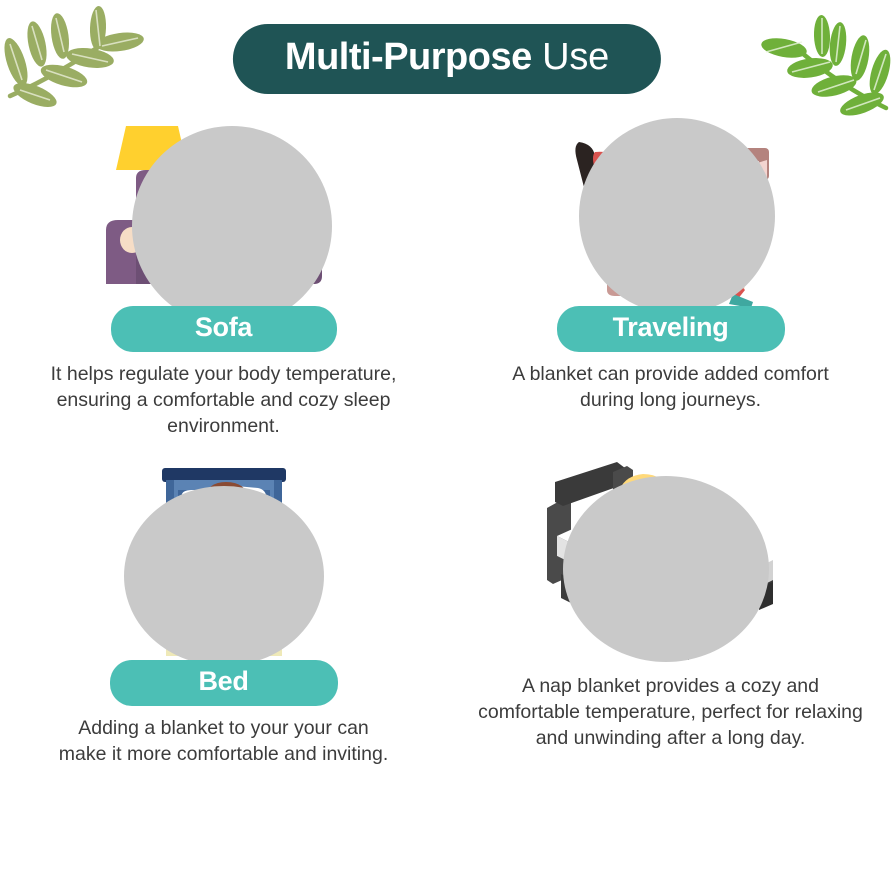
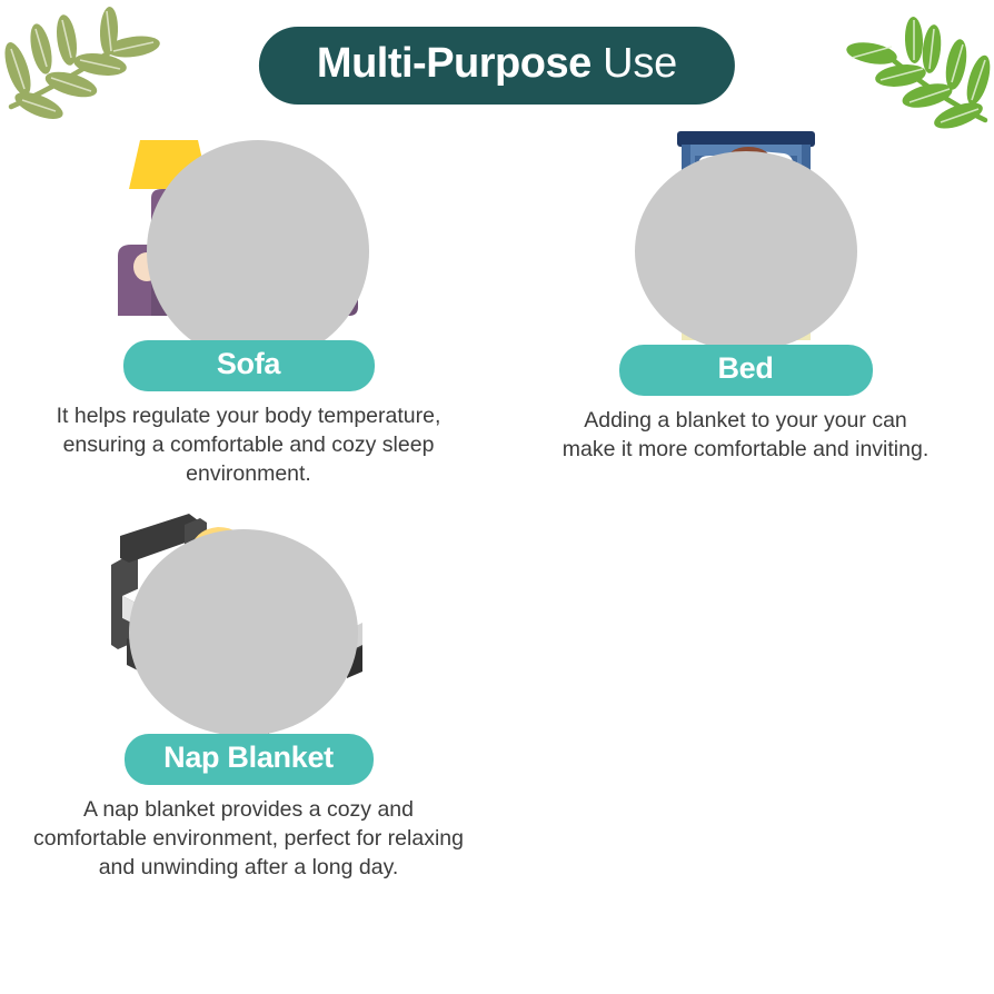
  Multi-Purpose Use
  Sofa
  It helps regulate your body temperature, ensuring a comfortable and cozy sleep environment.
- Traveling
- A blanket can provide added comfort during long journeys.
  Bed
  Adding a blanket to your your can make it more comfortable and inviting.
+ Nap Blanket
- A nap blanket provides a cozy and comfortable temperature, perfect for relaxing and unwinding after a long day.
+ A nap blanket provides a cozy and comfortable environment, perfect for relaxing and unwinding after a long day.
